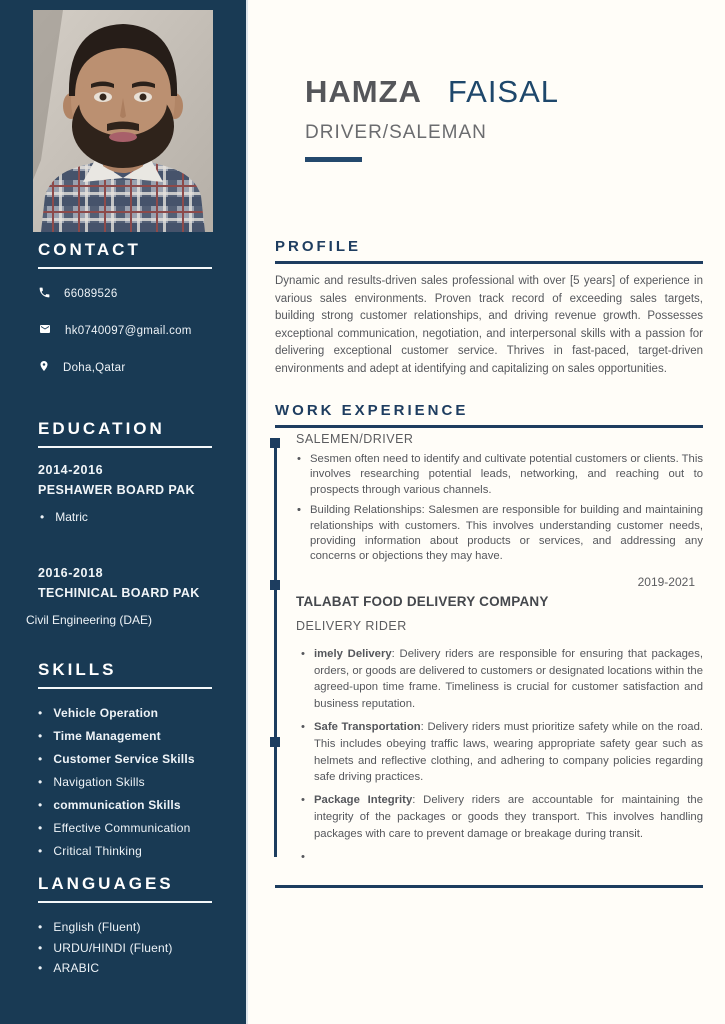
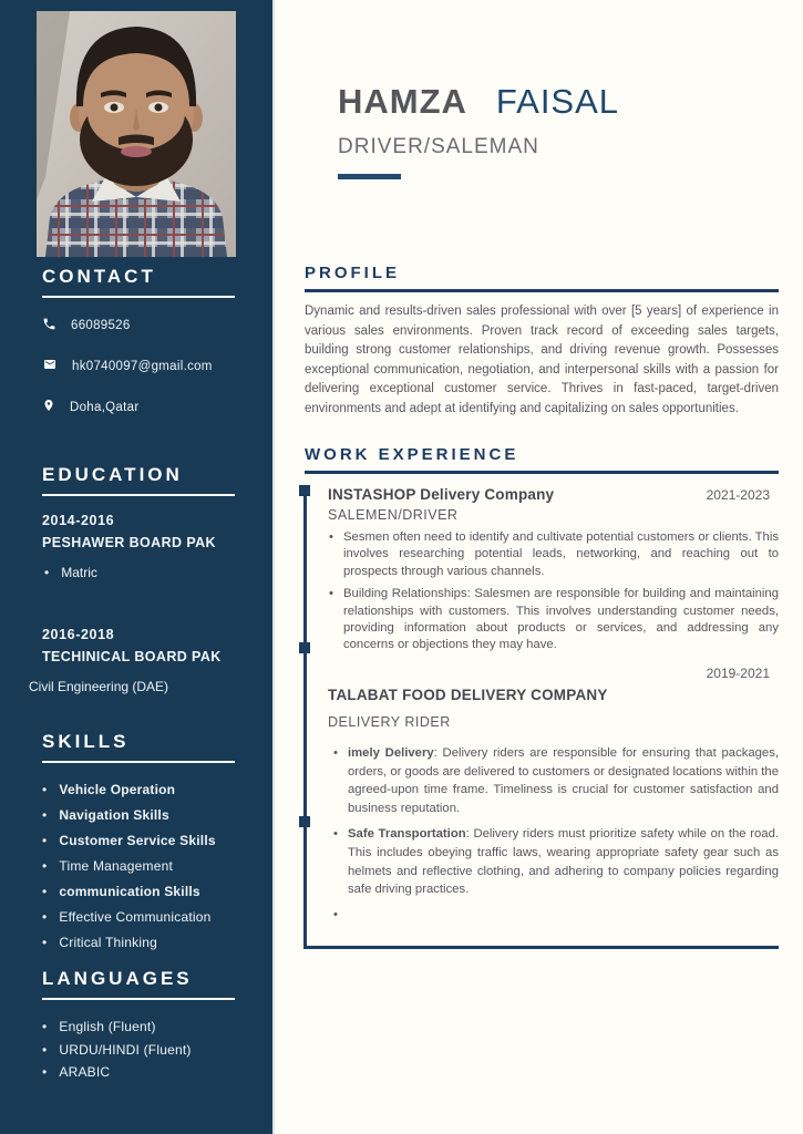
  CONTACT
  66089526
  hk0740097@gmail.com
  Doha,Qatar
  EDUCATION
  2014-2016
  PESHAWER BOARD PAK
  •
  Matric
  2016-2018
  TECHINICAL BOARD PAK
  Civil Engineering (DAE)
  SKILLS
  •
  Vehicle Operation
  •
- Time Management
+ Navigation Skills
  •
  Customer Service Skills
  •
- Navigation Skills
+ Time Management
  •
  communication Skills
  •
  Effective Communication
  •
  Critical Thinking
  LANGUAGES
  •
  English (Fluent)
  •
  URDU/HINDI (Fluent)
  •
  ARABIC
  HAMZA FAISAL
  DRIVER/SALEMAN
  PROFILE
  Dynamic and results-driven sales professional with over [5 years] of experience in various sales environments. Proven track record of exceeding sales targets, building strong customer relationships, and driving revenue growth. Possesses exceptional communication, negotiation, and interpersonal skills with a passion for delivering exceptional customer service. Thrives in fast-paced, target-driven environments and adept at identifying and capitalizing on sales opportunities.
  WORK EXPERIENCE
+ INSTASHOP Delivery Company
+ 2021-2023
  SALEMEN/DRIVER
  Sesmen often need to identify and cultivate potential customers or clients. This involves researching potential leads, networking, and reaching out to prospects through various channels.
  Building Relationships: Salesmen are responsible for building and maintaining relationships with customers. This involves understanding customer needs, providing information about products or services, and addressing any concerns or objections they may have.
  2019-2021
  TALABAT FOOD DELIVERY COMPANY
  DELIVERY RIDER
  imely Delivery: Delivery riders are responsible for ensuring that packages, orders, or goods are delivered to customers or designated locations within the agreed-upon time frame. Timeliness is crucial for customer satisfaction and business reputation.
  Safe Transportation: Delivery riders must prioritize safety while on the road. This includes obeying traffic laws, wearing appropriate safety gear such as helmets and reflective clothing, and adhering to company policies regarding safe driving practices.
- Package Integrity: Delivery riders are accountable for maintaining the integrity of the packages or goods they transport. This involves handling packages with care to prevent damage or breakage during transit.
